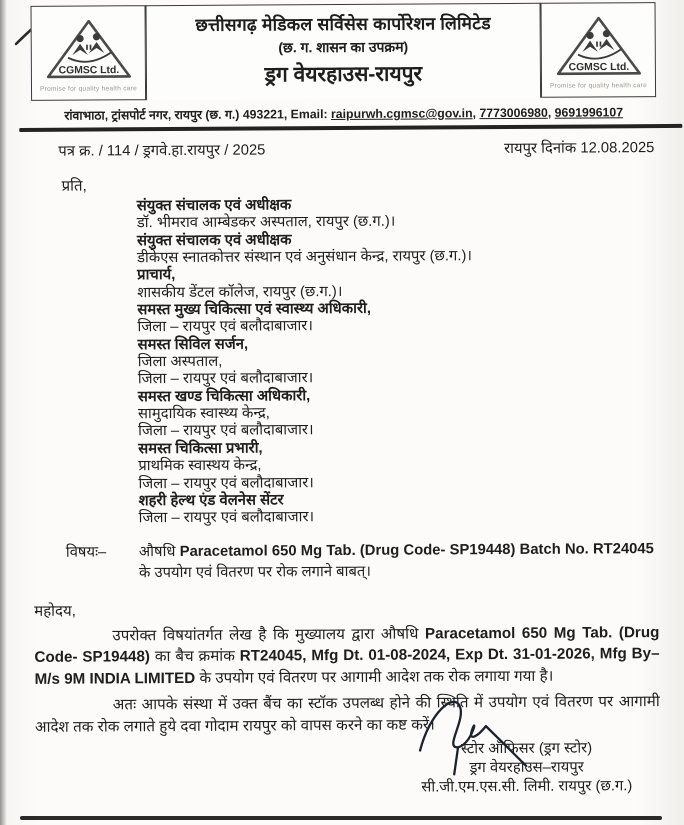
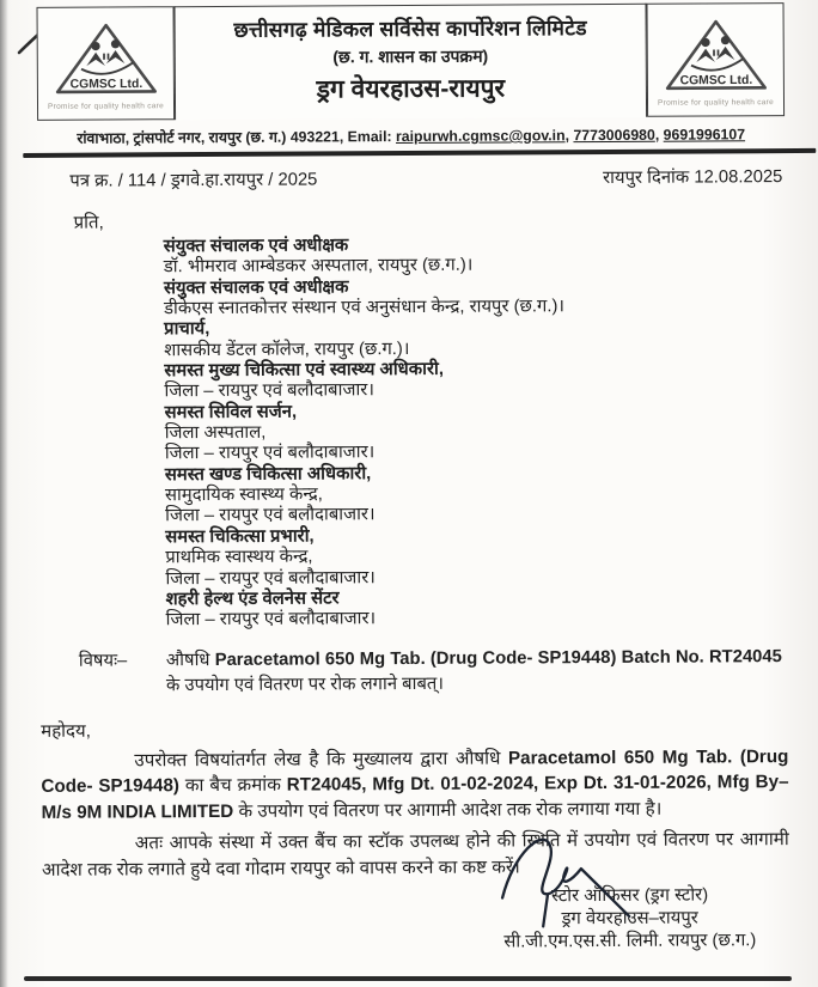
  CGMSC Ltd.
  छत्तीसगढ़ मेडिकल सर्विसेस कार्पोरेशन लिमिटेड
  (छ. ग. शासन का उपक्रम)
  ड्रग वेयरहाउस-रायपुर
  CGMSC Ltd.
  रांवाभाठा, ट्रांसपोर्ट नगर, रायपुर (छ. ग.) 493221, Email: raipurwh.cgmsc@gov.in, 7773006980, 9691996107
  पत्र क्र. / 114 / ड्रगवे.हा.रायपुर / 2025
  रायपुर दिनांक 12.08.2025
  प्रति,
  संयुक्त संचालक एवं अधीक्षक
  डॉ. भीमराव आम्बेडकर अस्पताल, रायपुर (छ.ग.)।
  संयुक्त संचालक एवं अधीक्षक
  डीकेएस स्नातकोत्तर संस्थान एवं अनुसंधान केन्द्र, रायपुर (छ.ग.)।
  प्राचार्य,
  शासकीय डेंटल कॉलेज, रायपुर (छ.ग.)।
  समस्त मुख्य चिकित्सा एवं स्वास्थ्य अधिकारी,
  जिला – रायपुर एवं बलौदाबाजार।
  समस्त सिविल सर्जन,
  जिला अस्पताल,
  जिला – रायपुर एवं बलौदाबाजार।
  समस्त खण्ड चिकित्सा अधिकारी,
  सामुदायिक स्वास्थ्य केन्द्र,
  जिला – रायपुर एवं बलौदाबाजार।
  समस्त चिकित्सा प्रभारी,
  प्राथमिक स्वास्थय केन्द्र,
  जिला – रायपुर एवं बलौदाबाजार।
  शहरी हेल्थ एंड वेलनेस सेंटर
  जिला – रायपुर एवं बलौदाबाजार।
  विषयः–
  औषधि Paracetamol 650 Mg Tab. (Drug Code- SP19448) Batch No. RT24045 के उपयोग एवं वितरण पर रोक लगाने बाबत्।
  महोदय,
- उपरोक्त विषयांतर्गत लेख है कि मुख्यालय द्वारा औषधि Paracetamol 650 Mg Tab. (Drug Code- SP19448) का बैच क्रमांक RT24045, Mfg Dt. 01-08-2024, Exp Dt. 31-01-2026, Mfg By– M/s 9M INDIA LIMITED के उपयोग एवं वितरण पर आगामी आदेश तक रोक लगाया गया है।
+ उपरोक्त विषयांतर्गत लेख है कि मुख्यालय द्वारा औषधि Paracetamol 650 Mg Tab. (Drug Code- SP19448) का बैच क्रमांक RT24045, Mfg Dt. 01-02-2024, Exp Dt. 31-01-2026, Mfg By– M/s 9M INDIA LIMITED के उपयोग एवं वितरण पर आगामी आदेश तक रोक लगाया गया है।
  अतः आपके संस्था में उक्त बैंच का स्टॉक उपलब्ध होने कीति में उपयोग एवं वितरण पर आगामी आदेश तक रोक लगाते हुये दवा गोदाम रायपुर को वापस करने का कष्ट करें।
  स्टोर ऑफिसर (ड्रग स्टोर)
  ड्रग वेयरहाउस–रायपुर
  सी.जी.एम.एस.सी. लिमी. रायपुर (छ.ग.)
